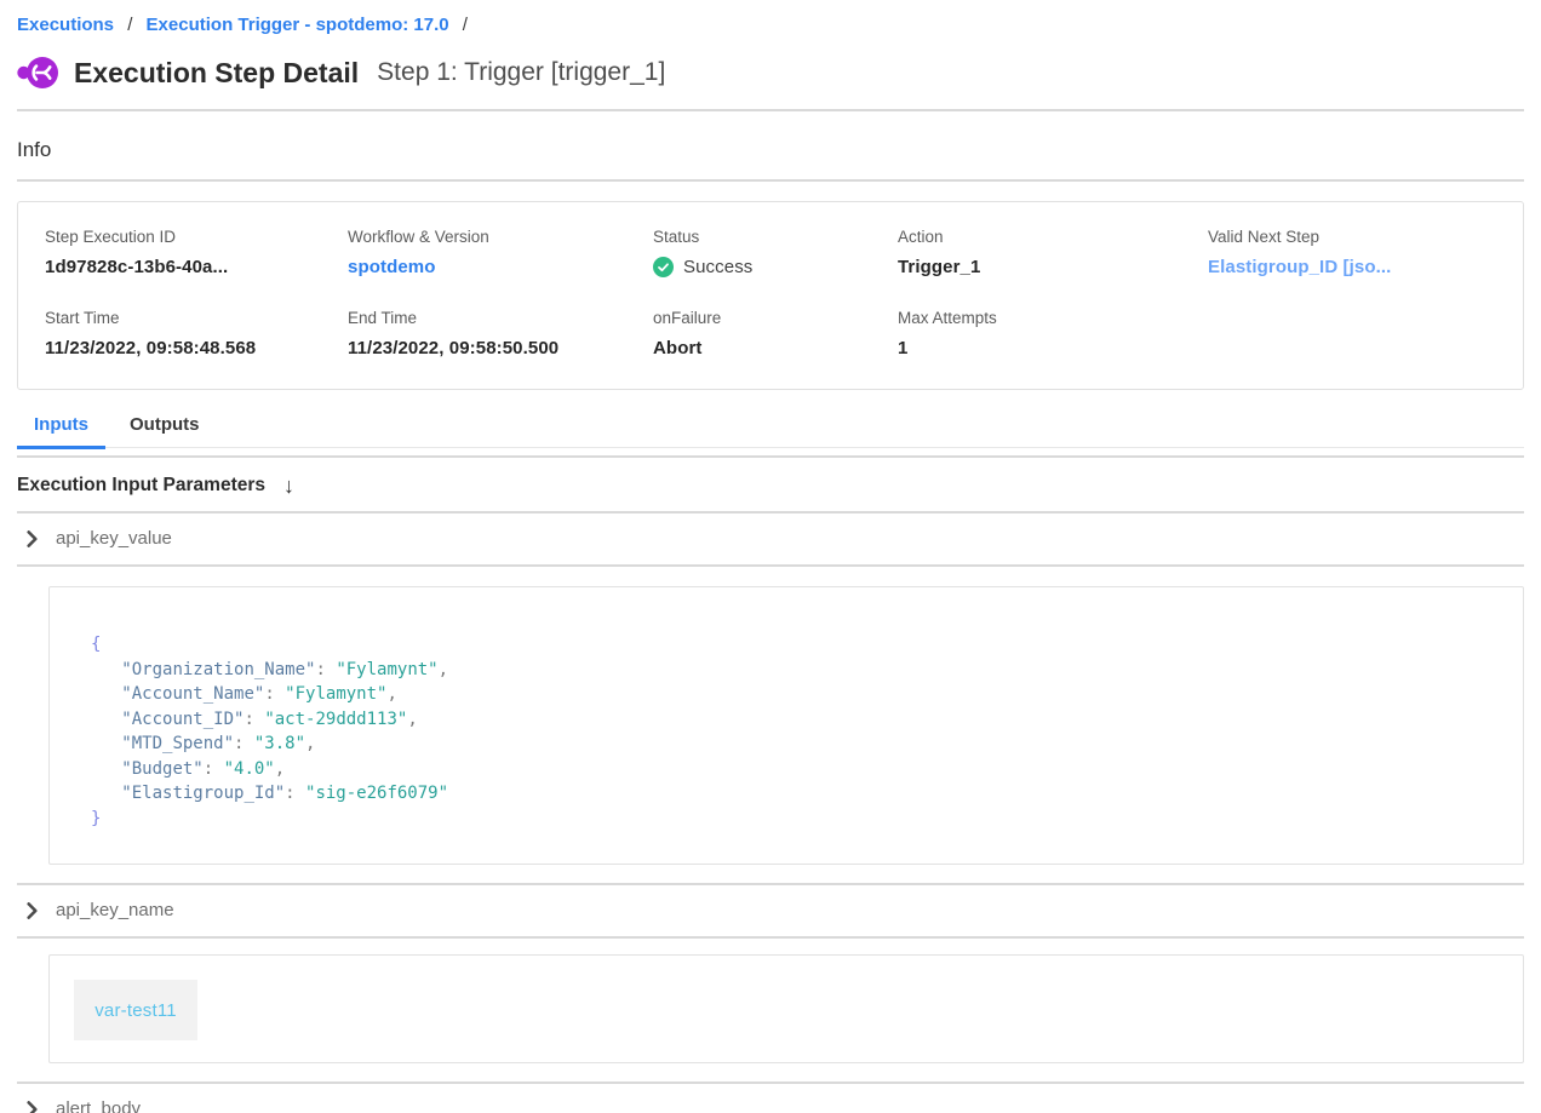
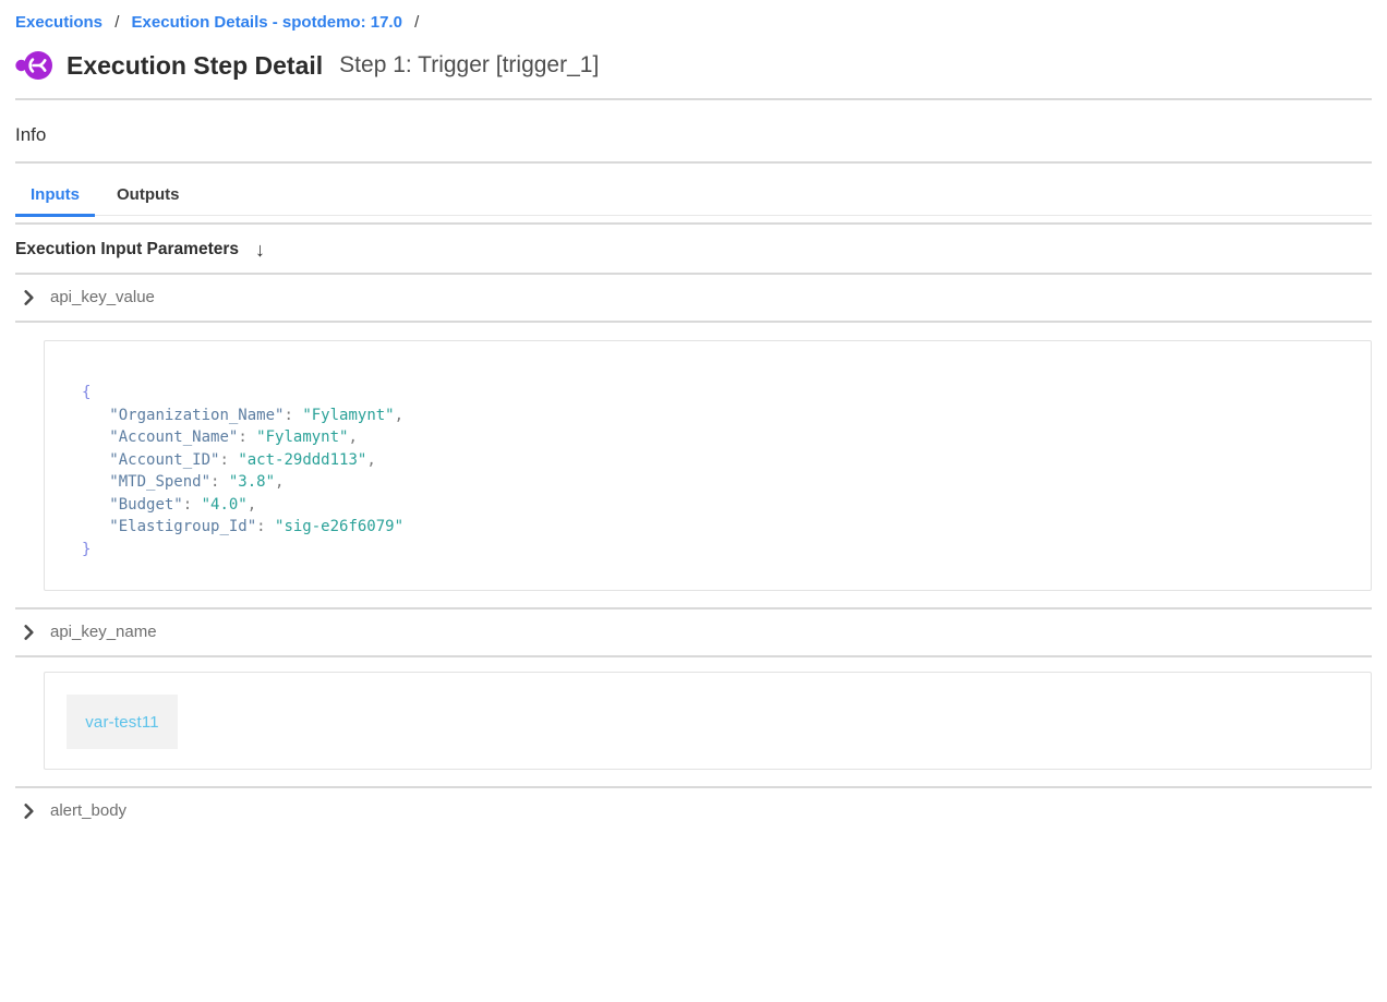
- Executions / Execution Trigger - spotdemo: 17.0 /
+ Executions / Execution Details - spotdemo: 17.0 /
  Execution Step Detail
  Step 1: Trigger [trigger_1]
  Info
- Step Execution ID
- 1d97828c-13b6-40a...
- Workflow & Version
- spotdemo
- Status
- Success
- Action
- Trigger_1
- Valid Next Step
- Elastigroup_ID [jso...
- Start Time
- 11/23/2022, 09:58:48.568
- End Time
- 11/23/2022, 09:58:50.500
- onFailure
- Abort
- Max Attempts
- 1
  Inputs
  Outputs
  Execution Input Parameters
  ↓
  api_key_value
  { "Organization_Name": "Fylamynt", "Account_Name": "Fylamynt", "Account_ID": "act-29ddd113", "MTD_Spend": "3.8", "Budget": "4.0", "Elastigroup_Id": "sig-e26f6079" }
  api_key_name
  var-test11
  alert_body
